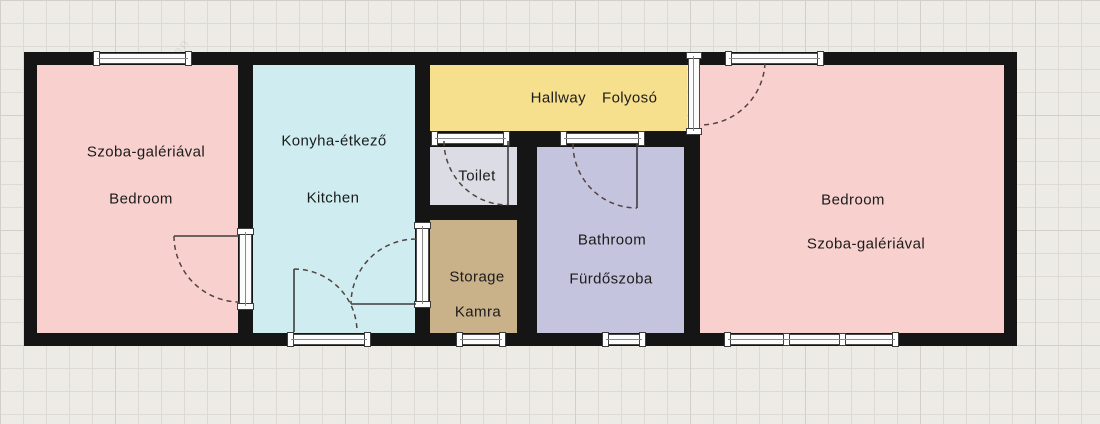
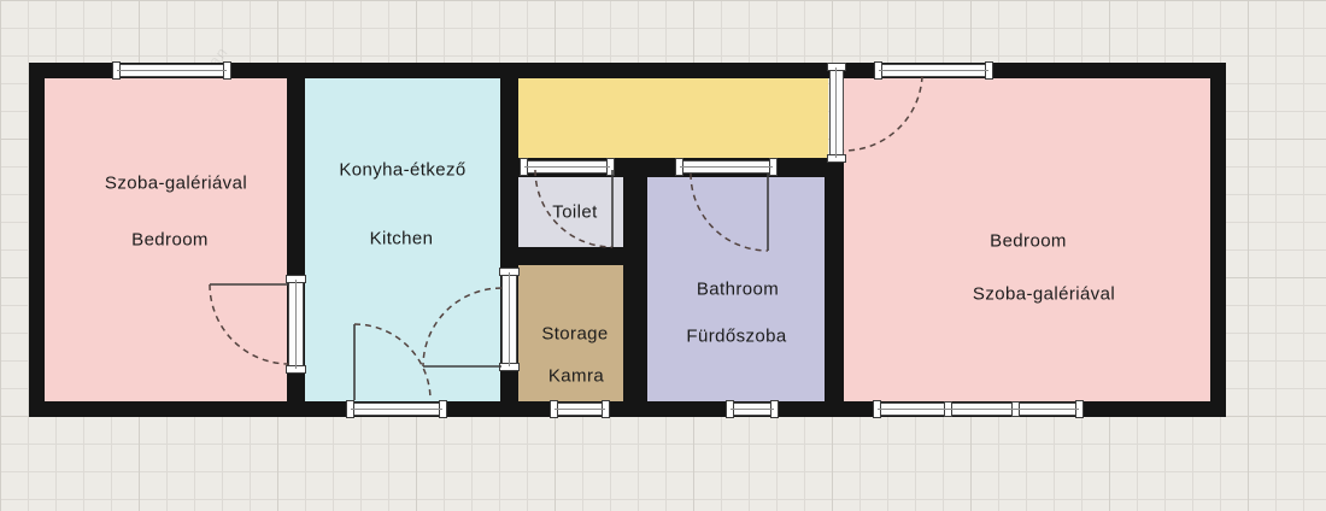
  Szoba-galériával
  Bedroom
  Konyha-étkező
  Kitchen
- Hallway
- Folyosó
  Toilet
  Storage
  Kamra
  Bathroom
  Fürdőszoba
  Bedroom
  Szoba-galériával
